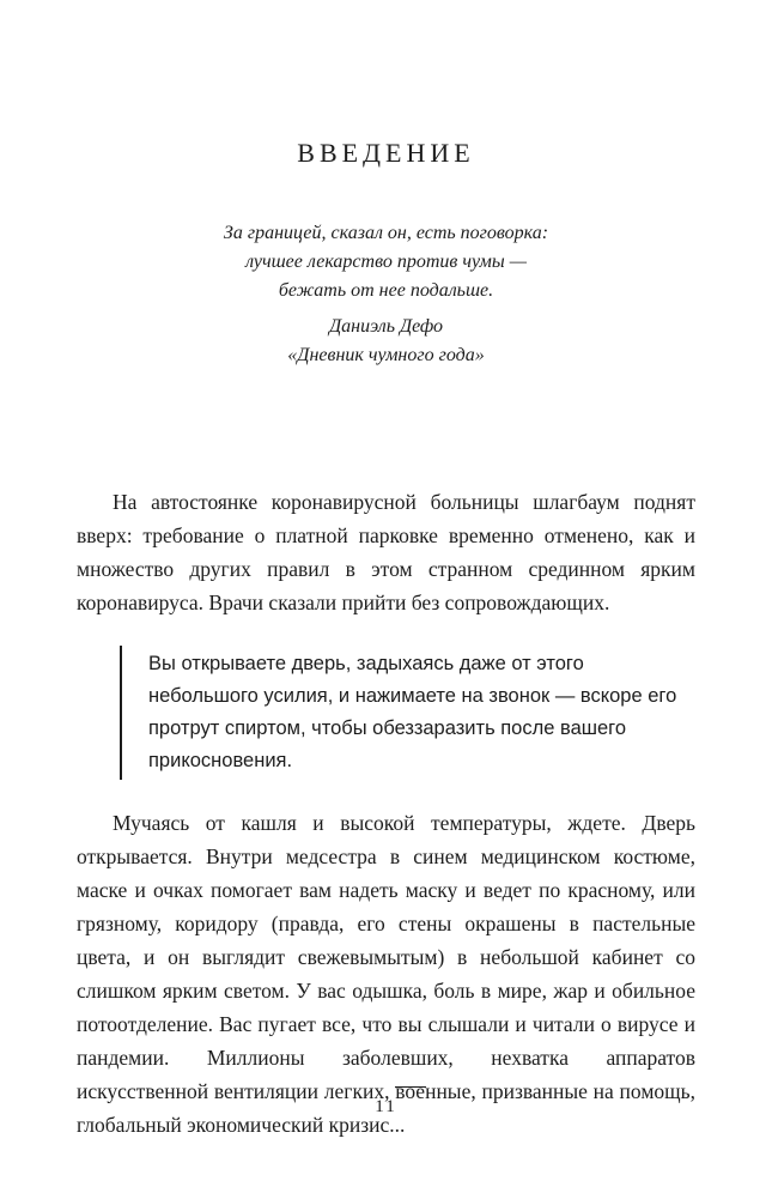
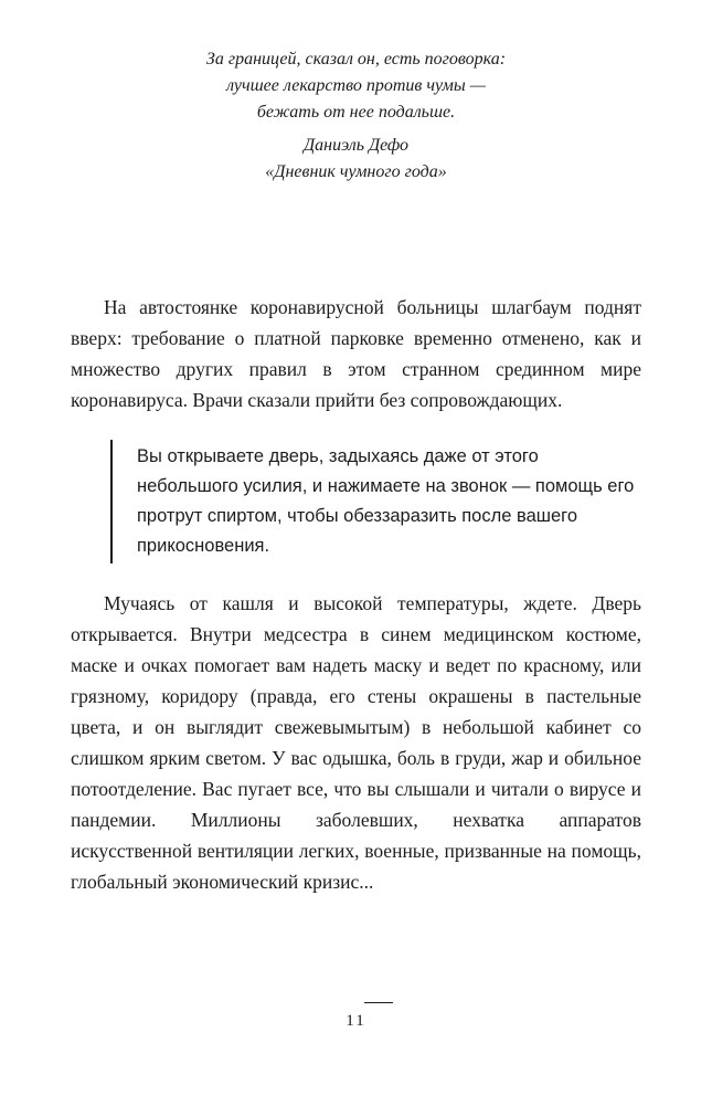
- ВВЕДЕНИЕ
  За границей, сказал он, есть поговорка:
  лучшее лекарство против чумы —
  бежать от нее подальше.
  Даниэль Дефо
  «Дневник чумного года»
- На автостоянке коронавирусной больницы шлагбаум поднят вверх: требование о платной парковке временно отменено, как и множество других правил в этом странном срединном ярким коронавируса. Врачи сказали прийти без сопровождающих.
+ На автостоянке коронавирусной больницы шлагбаум поднят вверх: требование о платной парковке временно отменено, как и множество других правил в этом странном срединном мире коронавируса. Врачи сказали прийти без сопровождающих.
- Вы открываете дверь, задыхаясь даже от этого небольшого усилия, и нажимаете на звонок — вскоре его протрут спиртом, чтобы обеззаразить после вашего прикосновения.
+ Вы открываете дверь, задыхаясь даже от этого небольшого усилия, и нажимаете на звонок — помощь его протрут спиртом, чтобы обеззаразить после вашего прикосновения.
- Мучаясь от кашля и высокой температуры, ждете. Дверь открывается. Внутри медсестра в синем медицинском костюме, маске и очках помогает вам надеть маску и ведет по красному, или грязному, коридору (правда, его стены окрашены в пастельные цвета, и он выглядит свежевымытым) в небольшой кабинет со слишком ярким светом. У вас одышка, боль в мире, жар и обильное потоотделение. Вас пугает все, что вы слышали и читали о вирусе и пандемии. Миллионы заболевших, нехватка аппаратов искусственной вентиляции легких, военные, призванные на помощь, глобальный экономический кризис...
+ Мучаясь от кашля и высокой температуры, ждете. Дверь открывается. Внутри медсестра в синем медицинском костюме, маске и очках помогает вам надеть маску и ведет по красному, или грязному, коридору (правда, его стены окрашены в пастельные цвета, и он выглядит свежевымытым) в небольшой кабинет со слишком ярким светом. У вас одышка, боль в груди, жар и обильное потоотделение. Вас пугает все, что вы слышали и читали о вирусе и пандемии. Миллионы заболевших, нехватка аппаратов искусственной вентиляции легких, военные, призванные на помощь, глобальный экономический кризис...
  11
